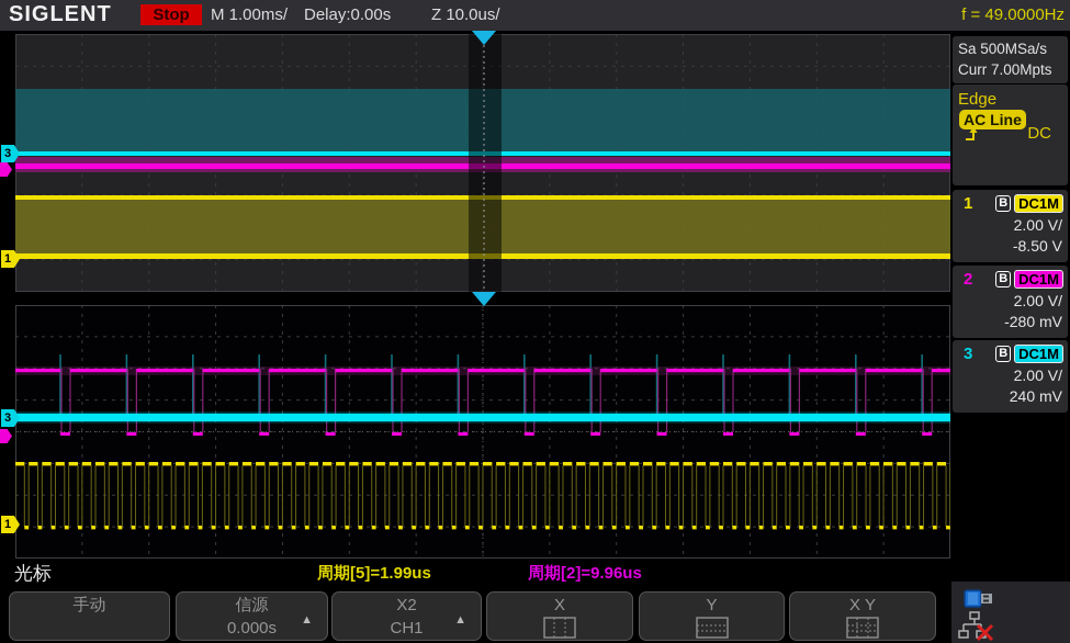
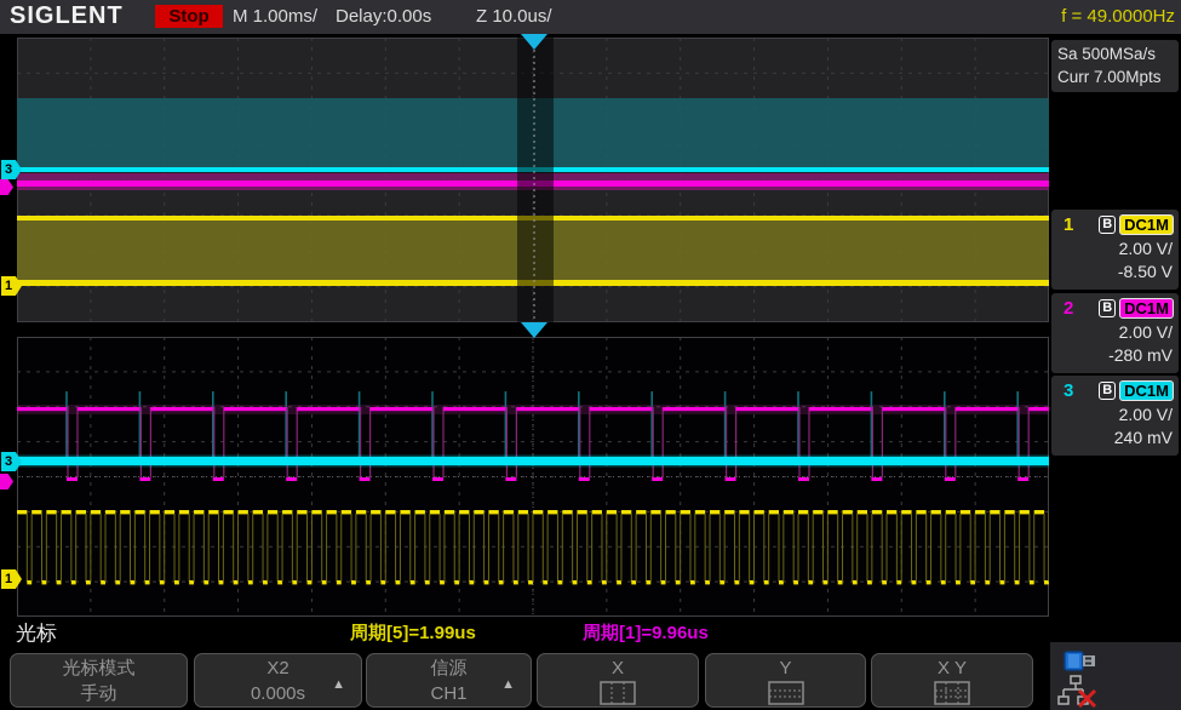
  SIGLENT
  Stop
  M 1.00ms/
  Delay:0.00s
  Z 10.0us/
  f = 49.0000Hz
  3
  1
  3
  1
  光标
  周期[5]=1.99us
- 周期[2]=9.96us
+ 周期[1]=9.96us
+ 光标模式
  手动
- 信源
+ X2
  0.000s
  ▲
- X2
+ 信源
  CH1
  ▲
  X
  Y
  X Y
  Sa 500MSa/s
  Curr 7.00Mpts
- EdgeAC Line
- DC
  1
  B DC1M
  2.00 V/
  -8.50 V
  2
  B DC1M
  2.00 V/
  -280 mV
  3
  B DC1M
  2.00 V/
  240 mV
